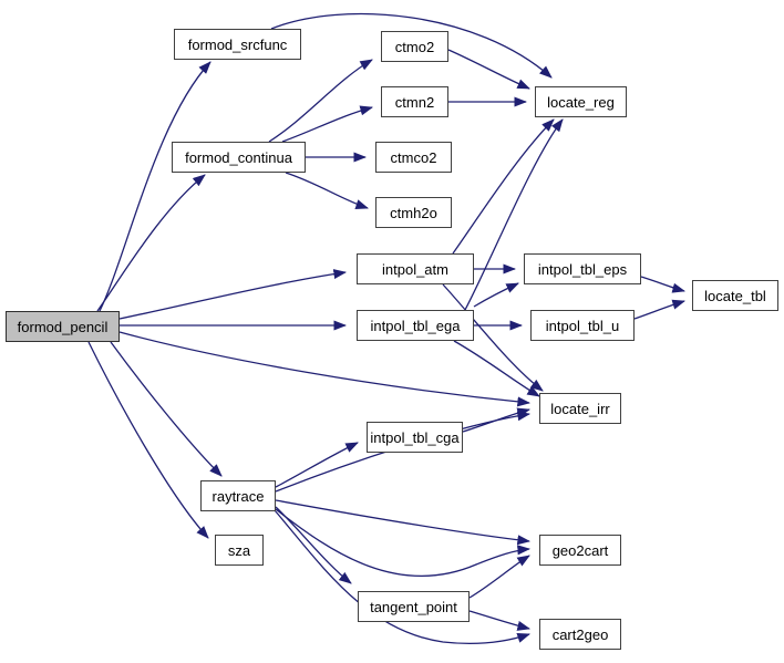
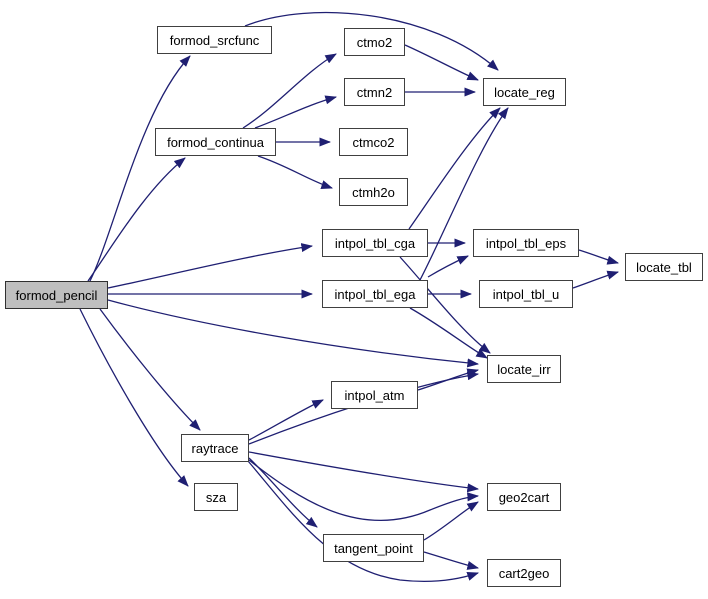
  formod_pencil
  formod_srcfunc
  formod_continua
  ctmo2
  ctmn2
  ctmco2
  ctmh2o
  locate_reg
- intpol_atm
+ intpol_tbl_cga
  intpol_tbl_eps
  intpol_tbl_ega
  intpol_tbl_u
  locate_tbl
  locate_irr
- intpol_tbl_cga
+ intpol_atm
  raytrace
  sza
  geo2cart
  tangent_point
  cart2geo
